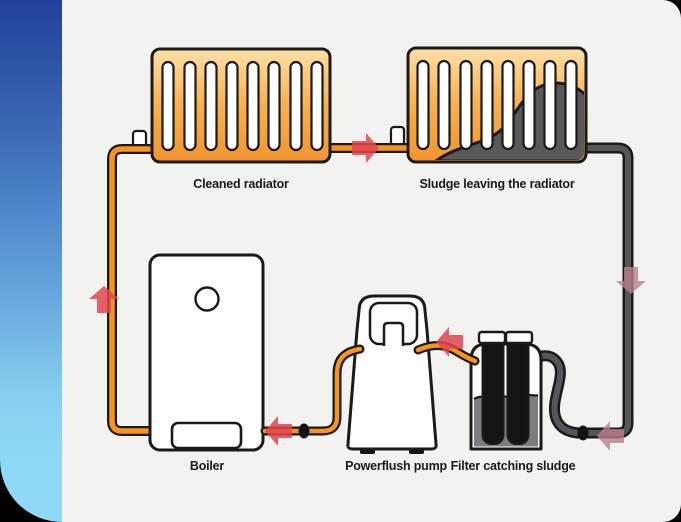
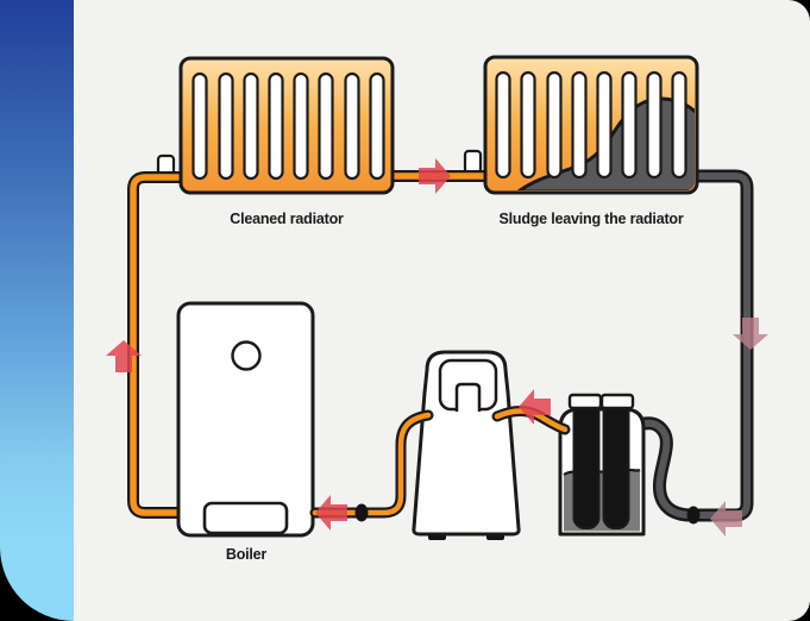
  Cleaned radiator
  Sludge leaving the radiator
  Boiler
- Powerflush pump
- Filter catching sludge
